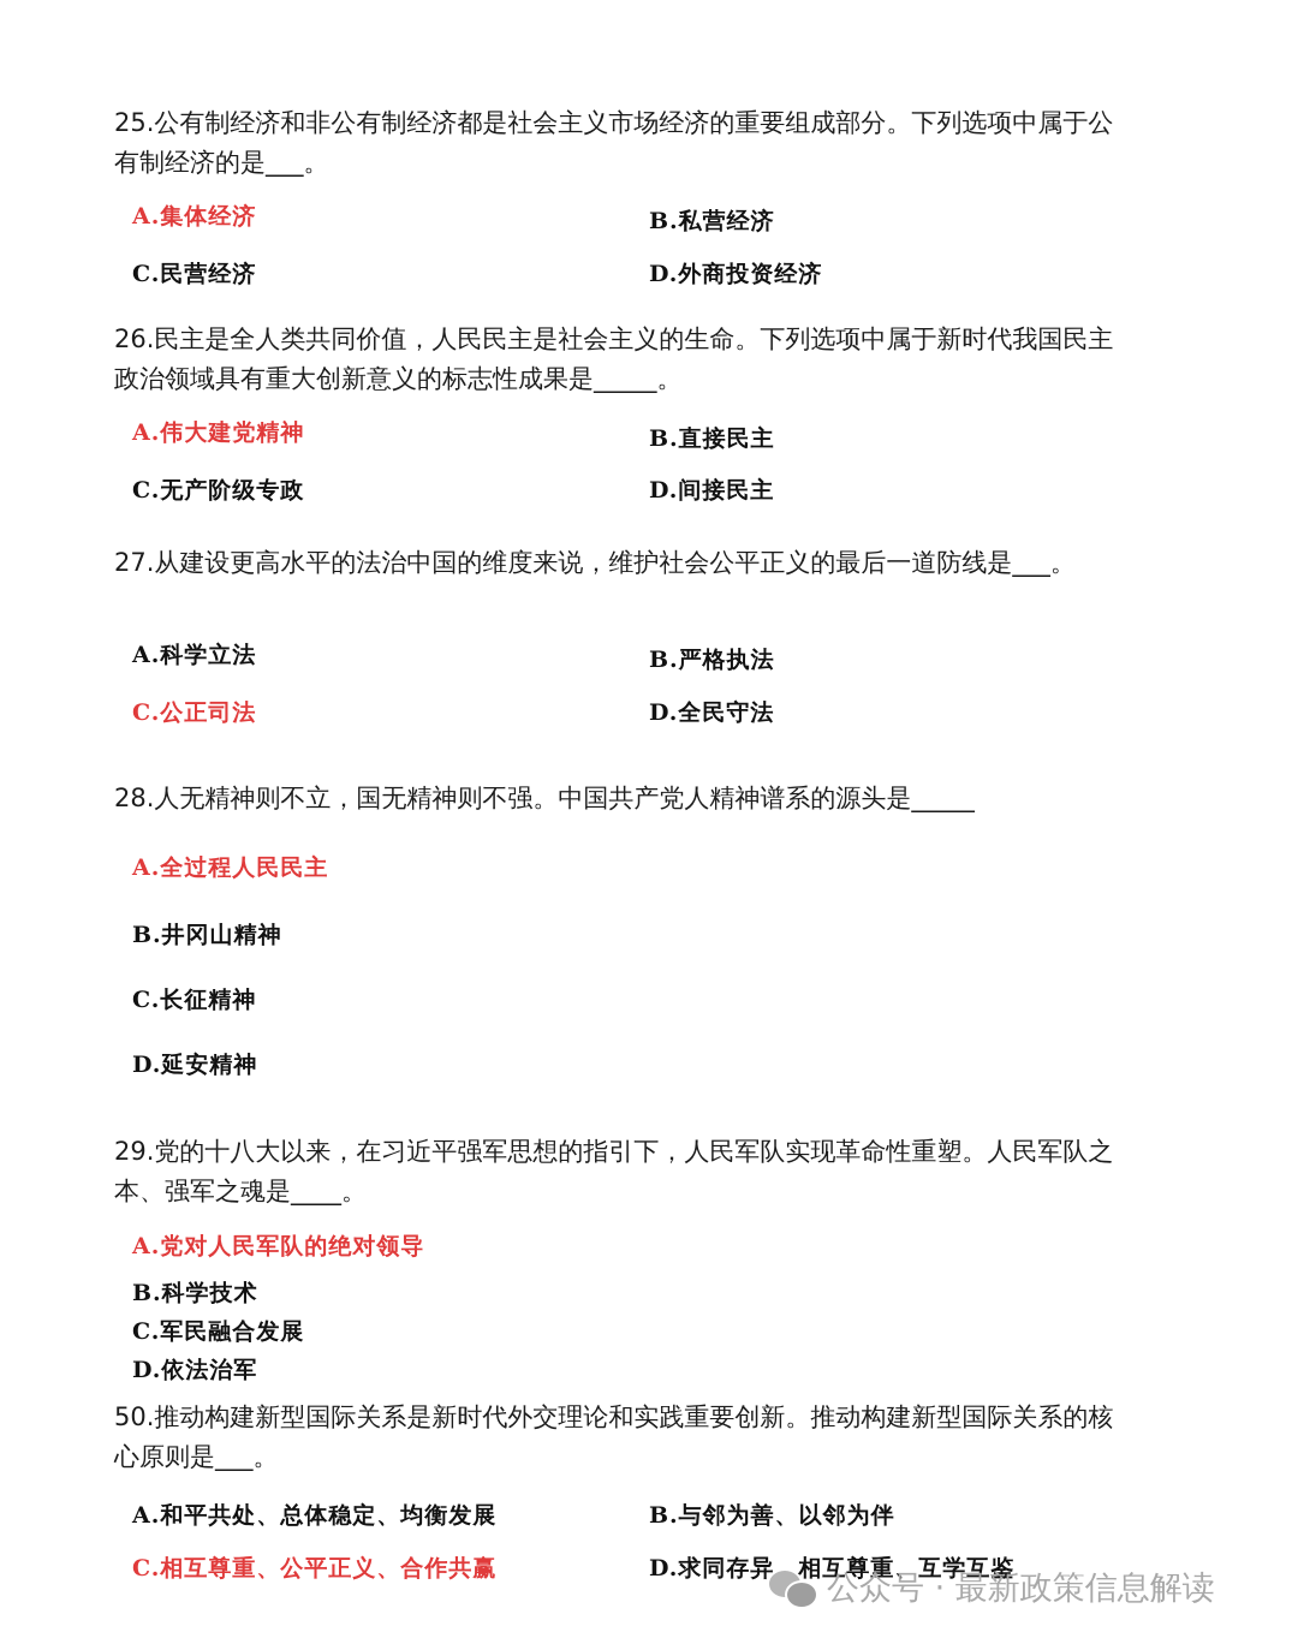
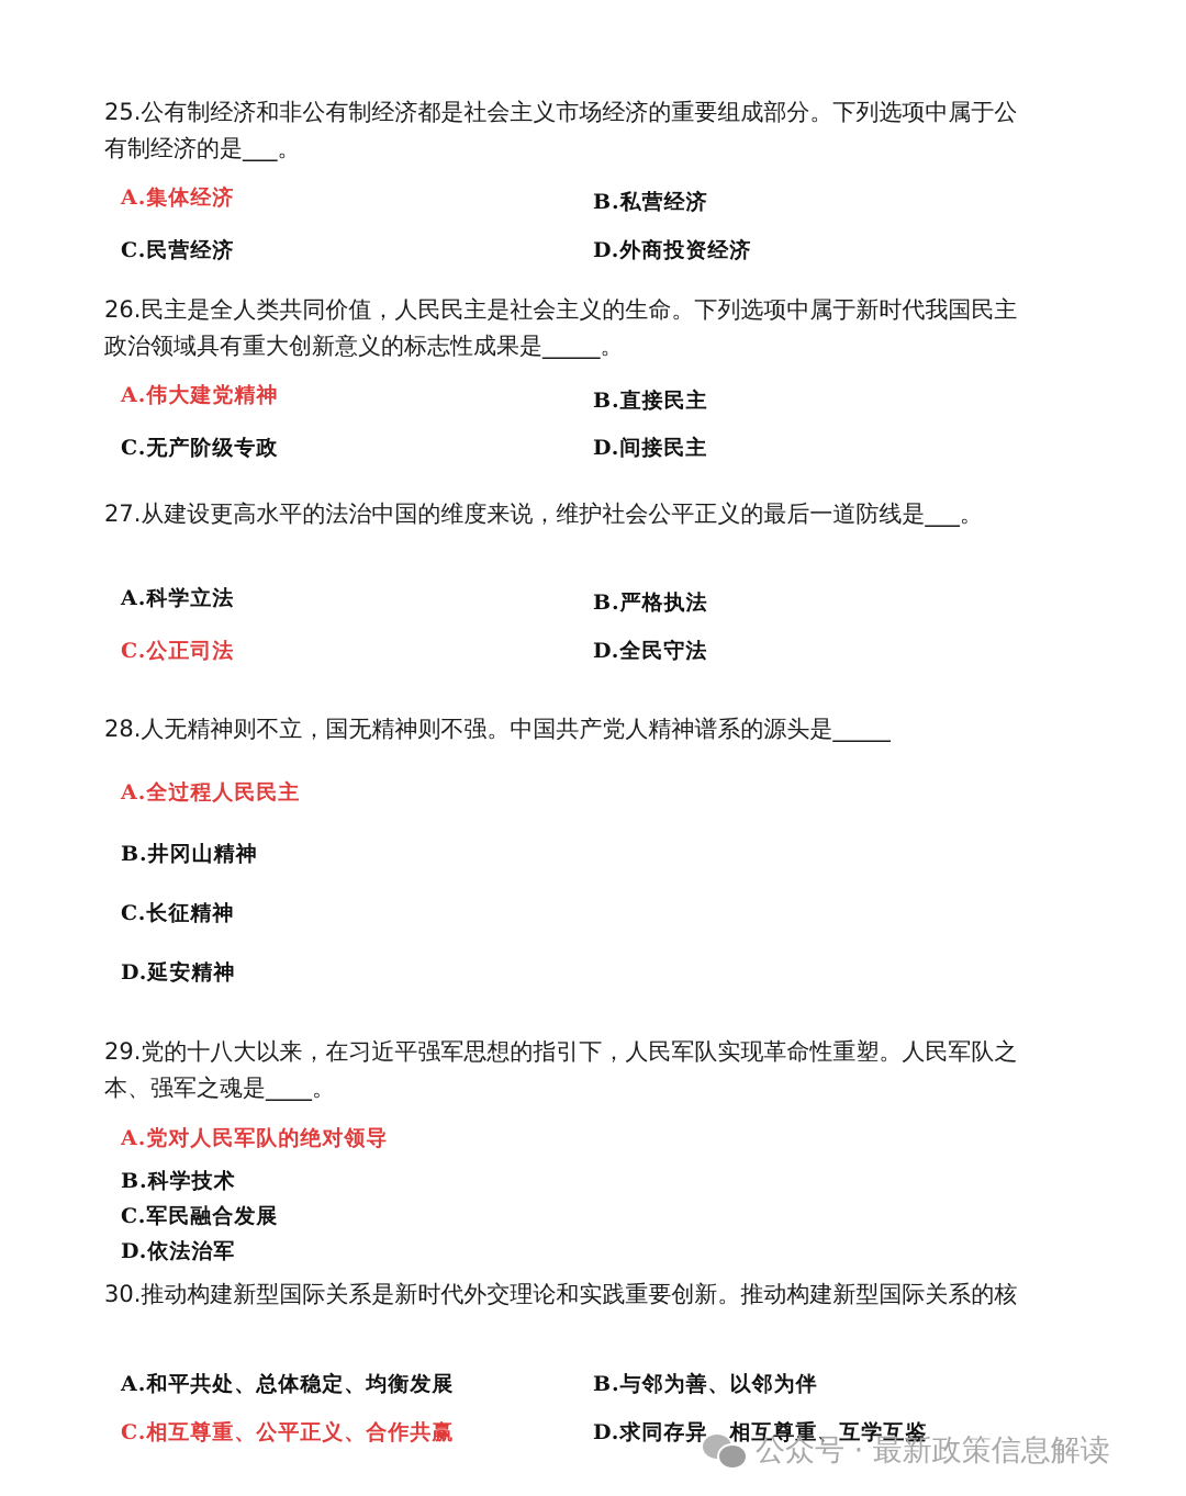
  25.公有制经济和非公有制经济都是社会主义市场经济的重要组成部分。下列选项中属于公
  有制经济的是___。
  A.集体经济
  B.私营经济
  C.民营经济
  D.外商投资经济
  26.民主是全人类共同价值，人民民主是社会主义的生命。下列选项中属于新时代我国民主
  政治领域具有重大创新意义的标志性成果是_____。
  A.伟大建党精神
  B.直接民主
  C.无产阶级专政
  D.间接民主
  27.从建设更高水平的法治中国的维度来说，维护社会公平正义的最后一道防线是___。
  A.科学立法
  B.严格执法
  C.公正司法
  D.全民守法
  28.人无精神则不立，国无精神则不强。中国共产党人精神谱系的源头是_____
  A.全过程人民民主
  B.井冈山精神
  C.长征精神
  D.延安精神
  29.党的十八大以来，在习近平强军思想的指引下，人民军队实现革命性重塑。人民军队之
  本、强军之魂是____。
  A.党对人民军队的绝对领导
  B.科学技术
  C.军民融合发展
  D.依法治军
- 50.推动构建新型国际关系是新时代外交理论和实践重要创新。推动构建新型国际关系的核
+ 30.推动构建新型国际关系是新时代外交理论和实践重要创新。推动构建新型国际关系的核
- 心原则是___。
  A.和平共处、总体稳定、均衡发展
  B.与邻为善、以邻为伴
  C.相互尊重、公平正义、合作共赢
  D.求同存异、相互尊重、互学互鉴
  公众号 · 最新政策信息解读
